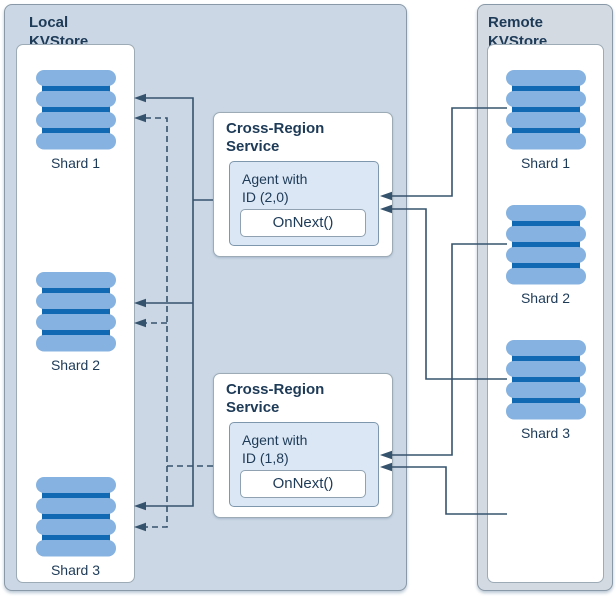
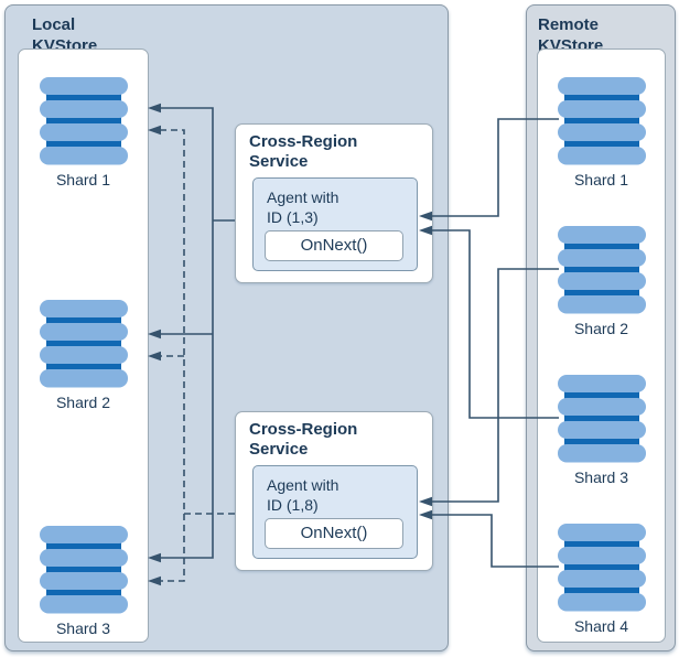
  Local
  KVStore
  Shard 1
  Shard 2
  Shard 3
  Remote
  KVStore
  Shard 1
  Shard 2
  Shard 3
+ Shard 4
  Cross-Region
  Service
  Agent with
- ID (2,0)
+ ID (1,3)
  OnNext()
  Cross-Region
  Service
  Agent with
  ID (1,8)
  OnNext()
